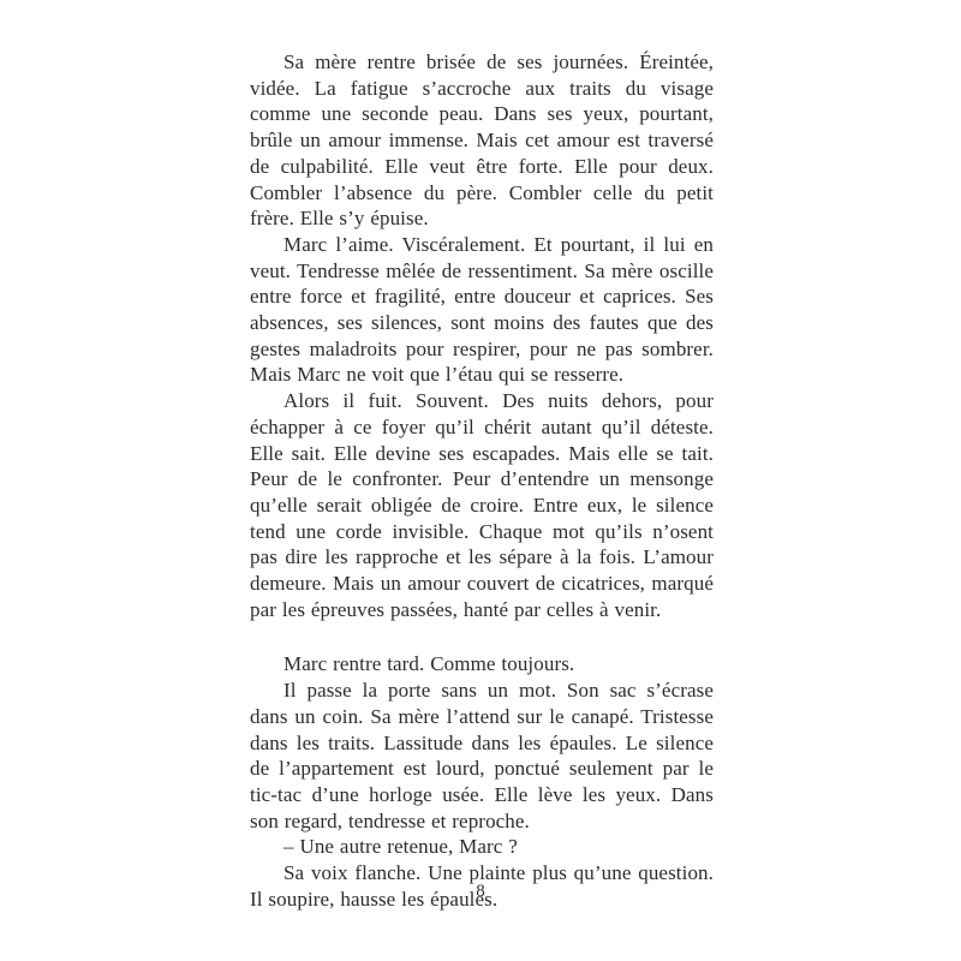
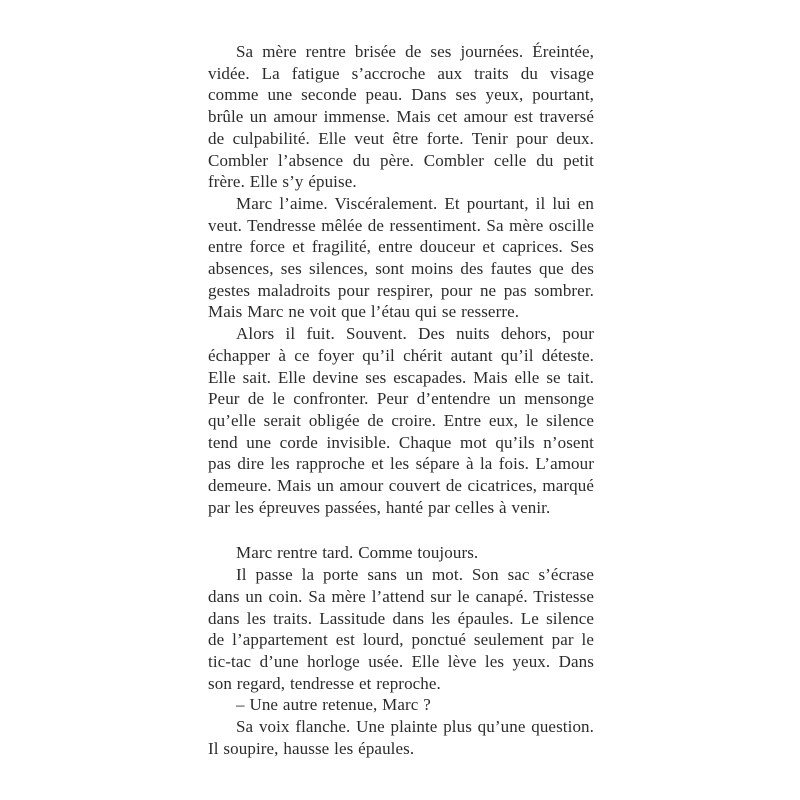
- Sa mère rentre brisée de ses journées. Éreintée, vidée. La fatigue s’accroche aux traits du visage comme une seconde peau. Dans ses yeux, pourtant, brûle un amour immense. Mais cet amour est traversé de culpabilité. Elle veut être forte. Elle pour deux. Combler l’absence du père. Combler celle du petit frère. Elle s’y épuise.
+ Sa mère rentre brisée de ses journées. Éreintée, vidée. La fatigue s’accroche aux traits du visage comme une seconde peau. Dans ses yeux, pourtant, brûle un amour immense. Mais cet amour est traversé de culpabilité. Elle veut être forte. Tenir pour deux. Combler l’absence du père. Combler celle du petit frère. Elle s’y épuise.
  Marc l’aime. Viscéralement. Et pourtant, il lui en veut. Tendresse mêlée de ressentiment. Sa mère oscille entre force et fragilité, entre douceur et caprices. Ses absences, ses silences, sont moins des fautes que des gestes maladroits pour respirer, pour ne pas sombrer. Mais Marc ne voit que l’étau qui se resserre.
  Alors il fuit. Souvent. Des nuits dehors, pour échapper à ce foyer qu’il chérit autant qu’il déteste. Elle sait. Elle devine ses escapades. Mais elle se tait. Peur de le confronter. Peur d’entendre un mensonge qu’elle serait obligée de croire. Entre eux, le silence tend une corde invisible. Chaque mot qu’ils n’osent pas dire les rapproche et les sépare à la fois. L’amour demeure. Mais un amour couvert de cicatrices, marqué par les épreuves passées, hanté par celles à venir.
  Marc rentre tard. Comme toujours.
  Il passe la porte sans un mot. Son sac s’écrase dans un coin. Sa mère l’attend sur le canapé. Tristesse dans les traits. Lassitude dans les épaules. Le silence de l’appartement est lourd, ponctué seulement par le tic-tac d’une horloge usée. Elle lève les yeux. Dans son regard, tendresse et reproche.
  – Une autre retenue, Marc ?
  Sa voix flanche. Une plainte plus qu’une question. Il soupire, hausse les épaules.
- 8
